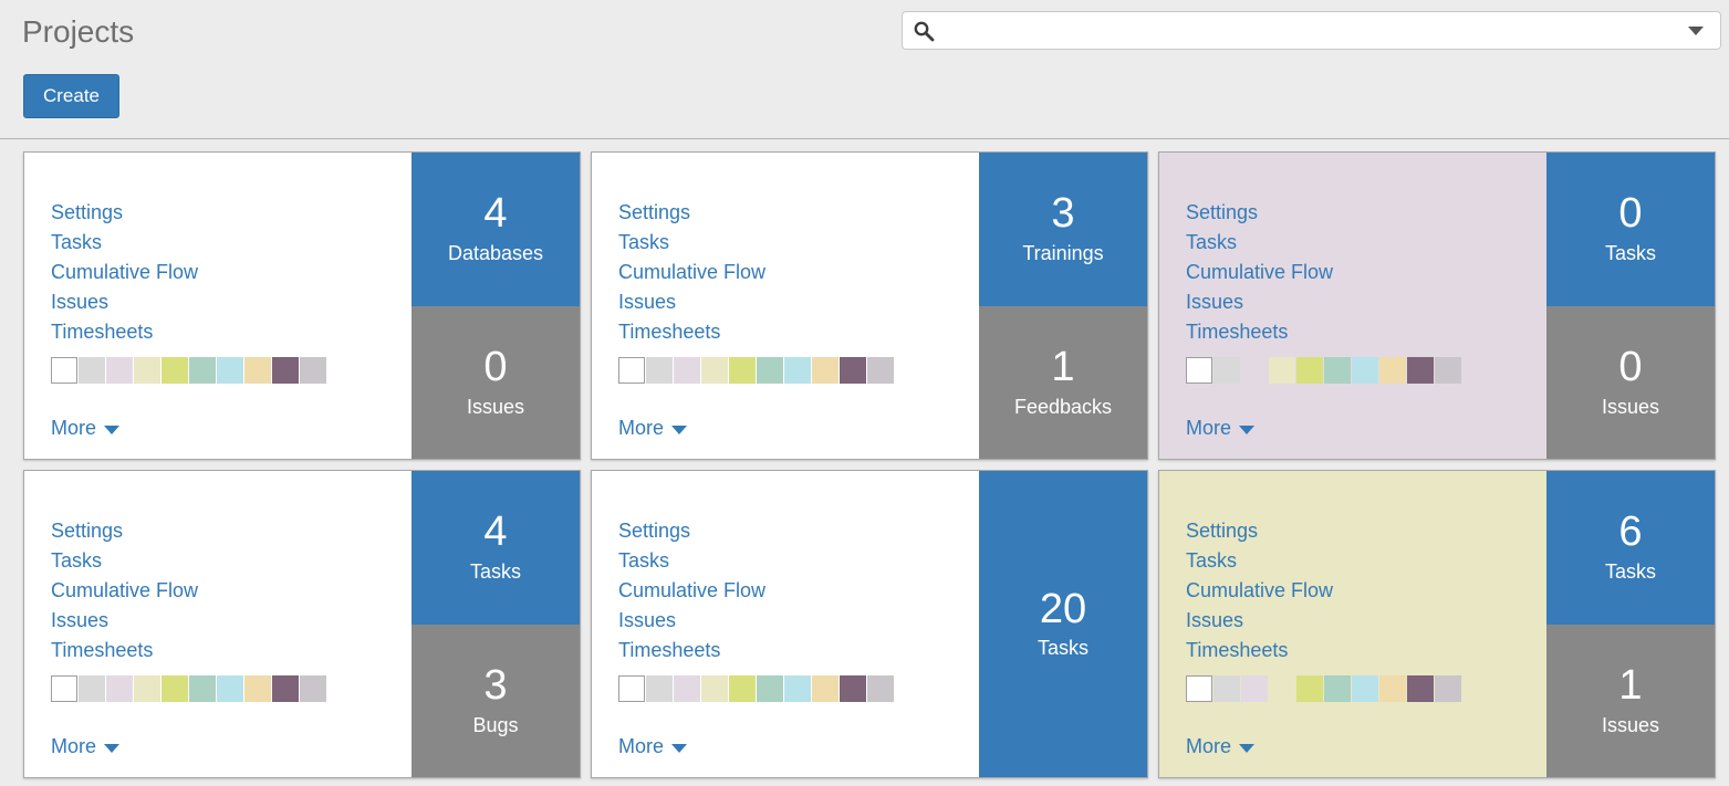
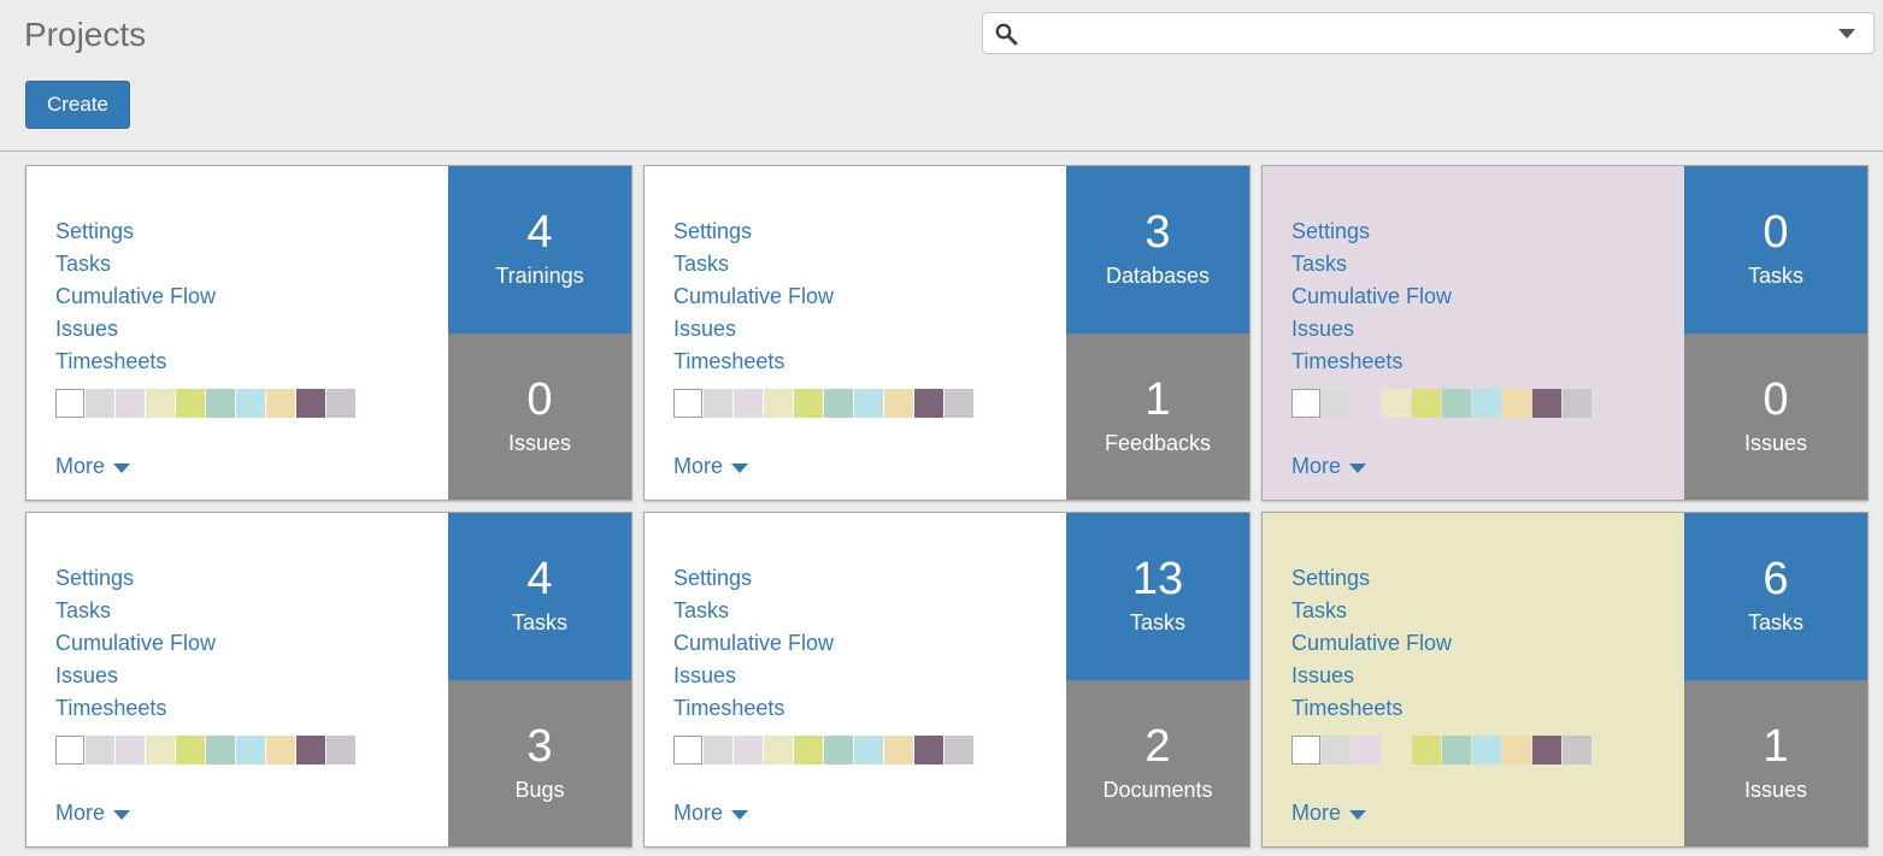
  Projects
  Create
  Settings
  Tasks
  Cumulative Flow
  Issues
  Timesheets
  More
  4
- Databases
+ Trainings
  0
  Issues
  Settings
  Tasks
  Cumulative Flow
  Issues
  Timesheets
  More
  3
- Trainings
+ Databases
  1
  Feedbacks
  Settings
  Tasks
  Cumulative Flow
  Issues
  Timesheets
  More
  0
  Tasks
  0
  Issues
  Settings
  Tasks
  Cumulative Flow
  Issues
  Timesheets
  More
  4
  Tasks
  3
  Bugs
  Settings
  Tasks
  Cumulative Flow
  Issues
  Timesheets
  More
- 20
+ 13
  Tasks
+ 2
+ Documents
  Settings
  Tasks
  Cumulative Flow
  Issues
  Timesheets
  More
  6
  Tasks
  1
  Issues
